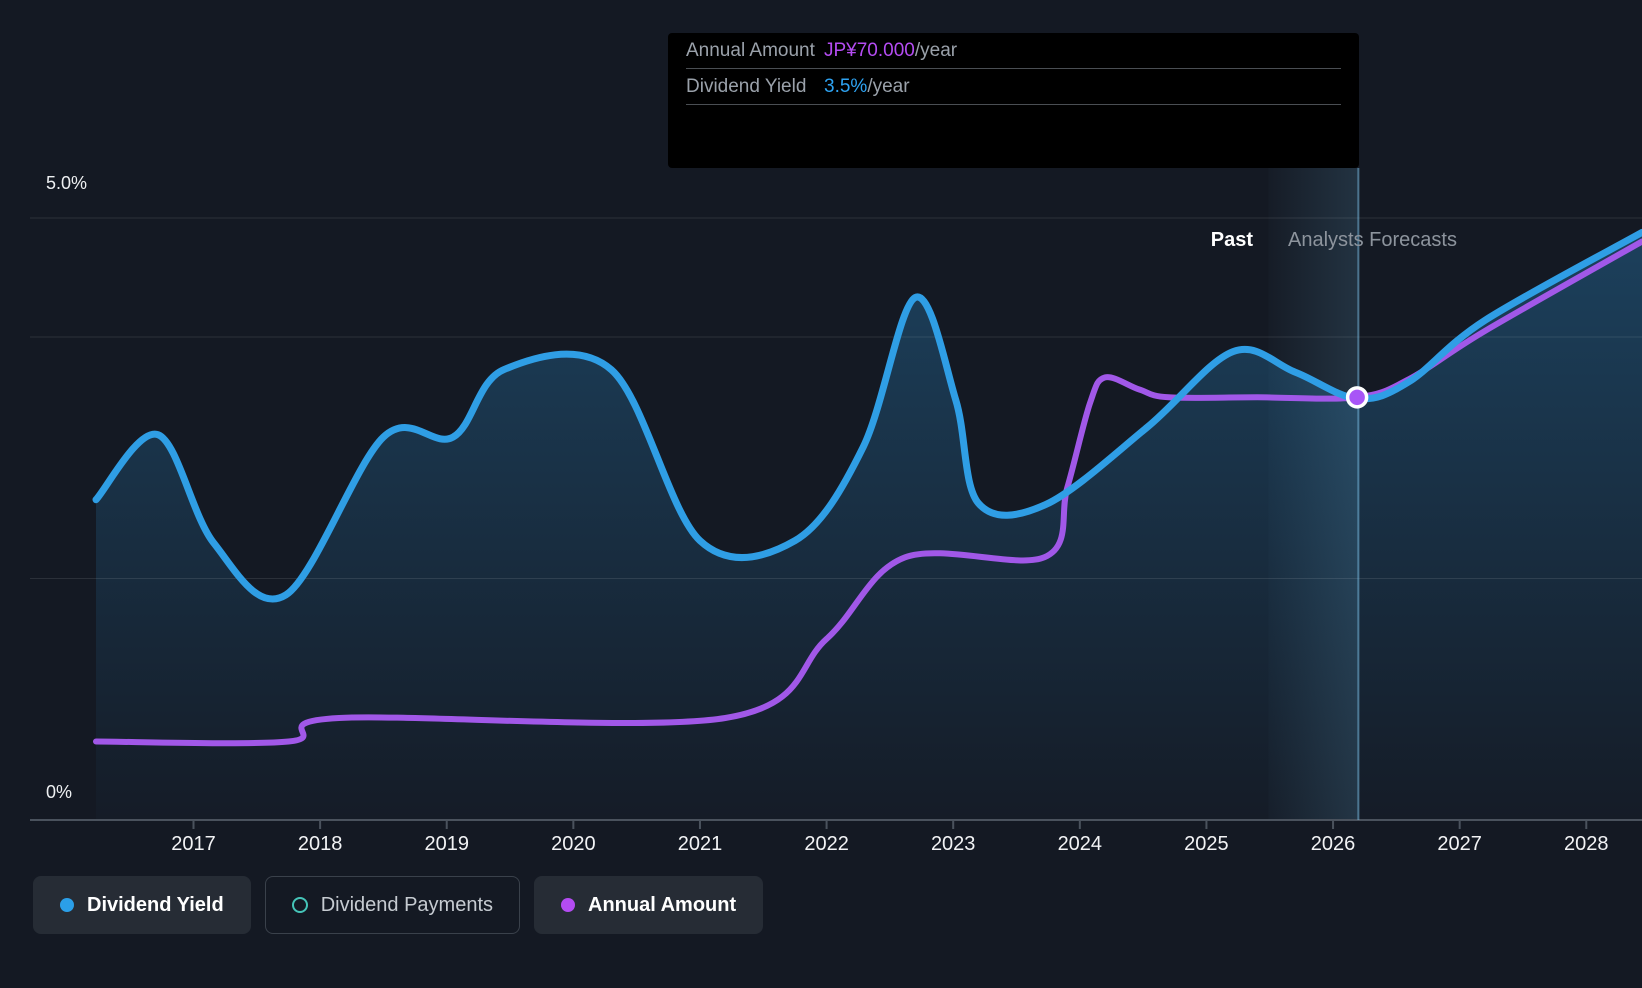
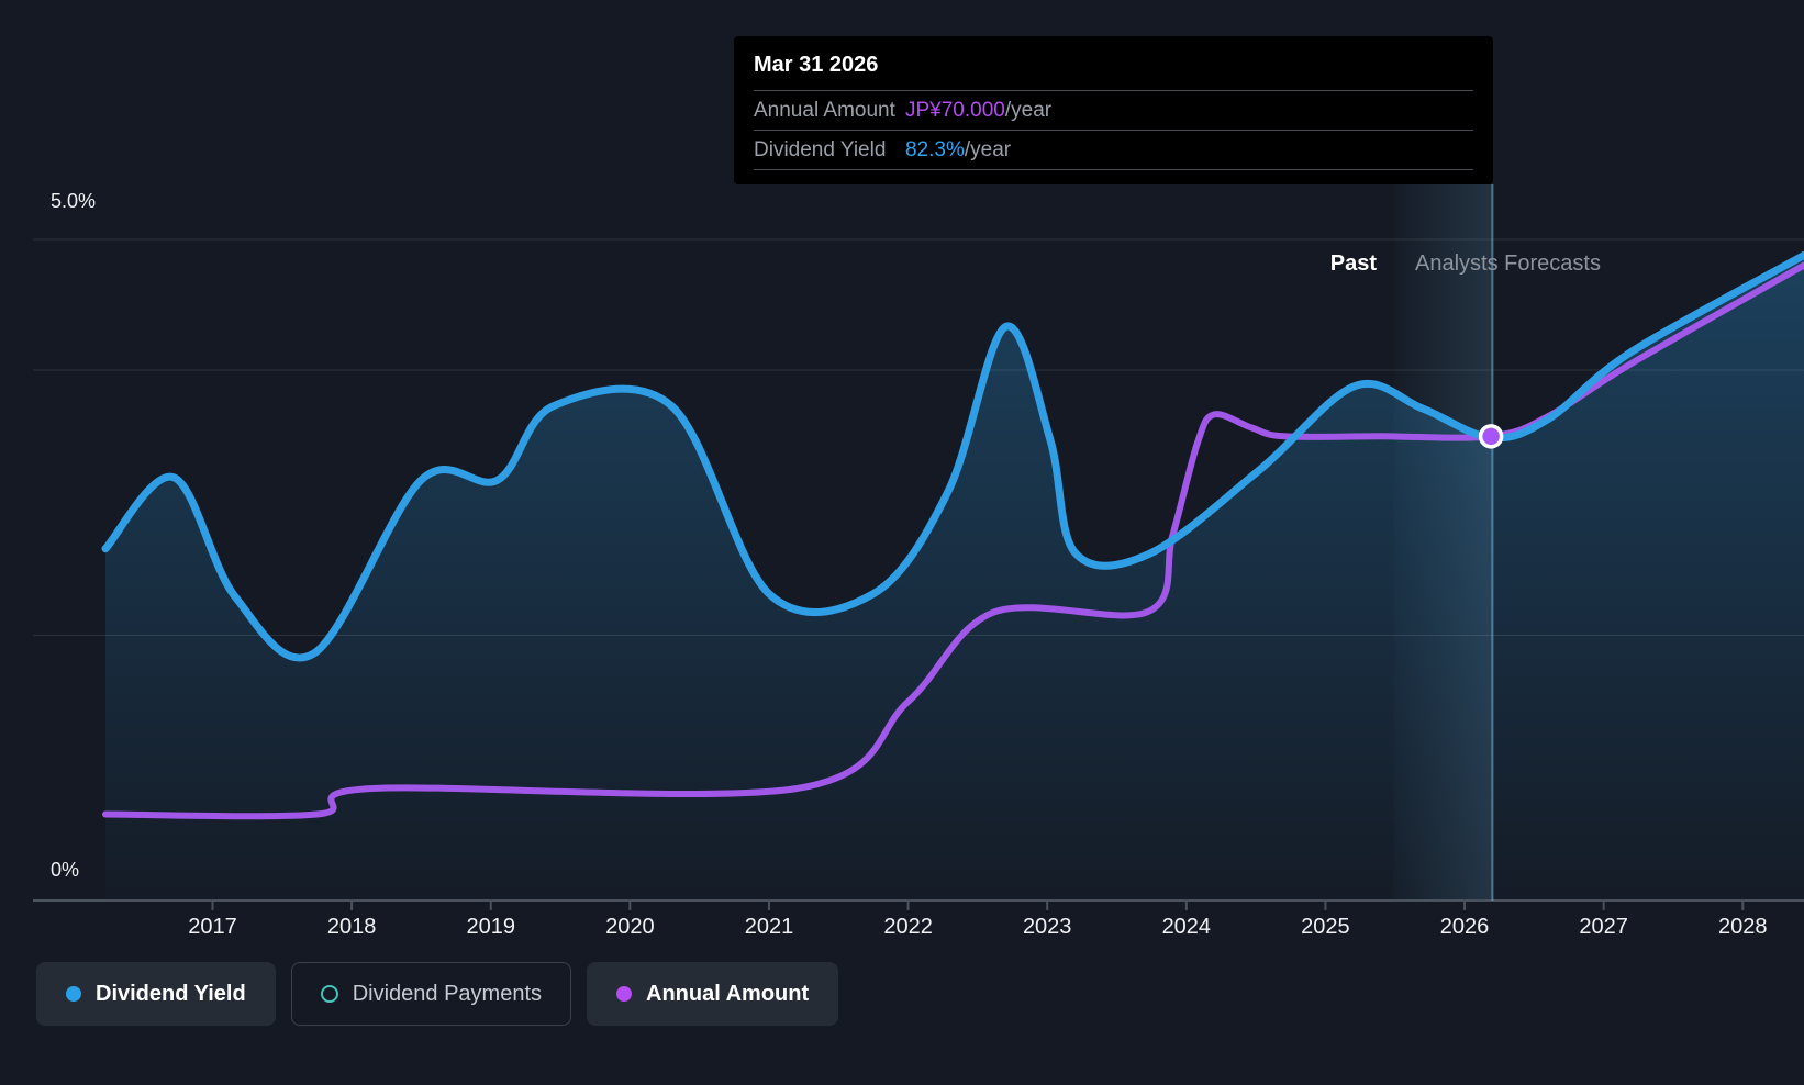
  5.0%
  0%
  2017
  2018
  2019
  2020
  2021
  2022
  2023
  2024
  2025
  2026
  2027
  2028
  Past
  Analysts Forecasts
+ Mar 31 2026
  Annual Amount
  JP¥70.000/year
  Dividend Yield
- 3.5%/year
+ 82.3%/year
  Dividend Yield
  Dividend Payments
  Annual Amount
